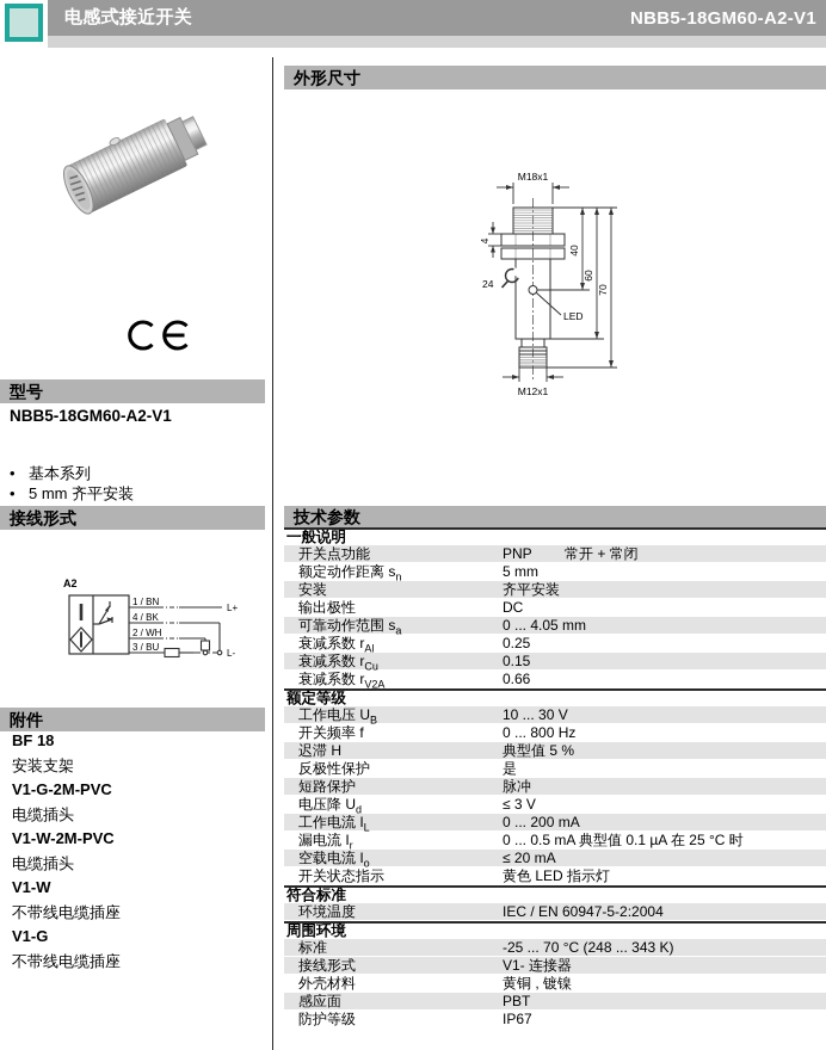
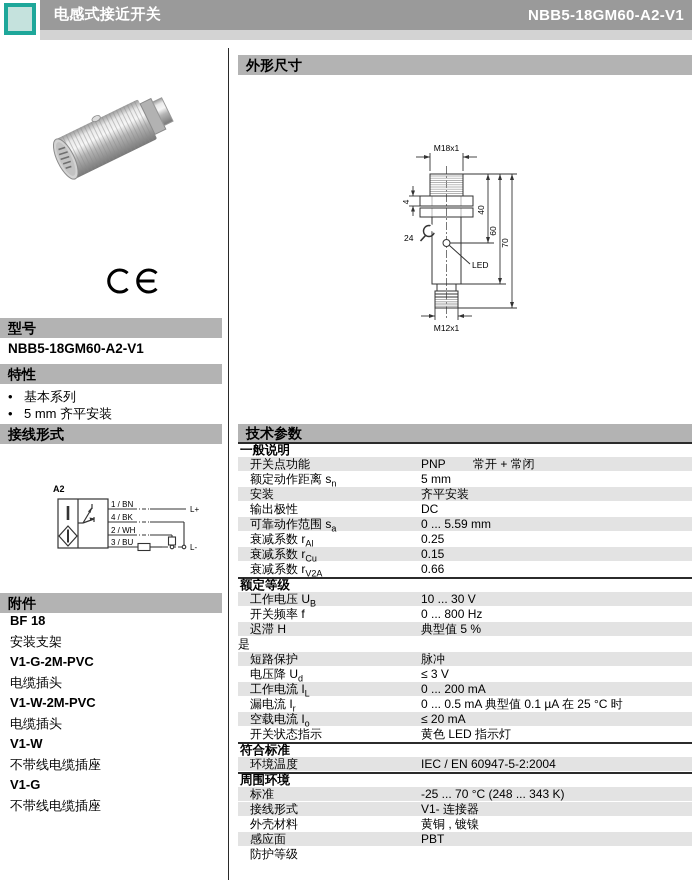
  电感式接近开关
  NBB5-18GM60-A2-V1
  型号
  NBB5-18GM60-A2-V1
+ 特性
  •
  基本系列
  •
  5 mm 齐平安装
  接线形式
  A2
  1 / BN
  4 / BK
  2 / WH
  3 / BU
  L+
  L-
  附件
  BF 18
  安装支架
  V1-G-2M-PVC
  电缆插头
  V1-W-2M-PVC
  电缆插头
  V1-W
  不带线电缆插座
  V1-G
  不带线电缆插座
  外形尺寸
  M18x1
  24
  LED
  M12x1
  技术参数
  一般说明
  开关点功能
  PNP
  常开 + 常闭
  额定动作距离 sn
  5 mm
  安装
  齐平安装
  输出极性
  DC
  可靠动作范围 sa
- 0 ... 4.05 mm
+ 0 ... 5.59 mm
  衰减系数 rAl
  0.25
  衰减系数 rCu
  0.15
  衰减系数 rV2A
  0.66
  额定等级
  工作电压 UB
  10 ... 30 V
  开关频率 f
  0 ... 800 Hz
  迟滞 H
  典型值 5 %
- 反极性保护
  是
  短路保护
  脉冲
  电压降 Ud
  ≤ 3 V
  工作电流 IL
  0 ... 200 mA
  漏电流 Ir
  0 ... 0.5 mA 典型值 0.1 µA 在 25 °C 时
  空载电流 Io
  ≤ 20 mA
  开关状态指示
  黄色 LED 指示灯
  符合标准
  环境温度
  IEC / EN 60947-5-2:2004
  周围环境
  标准
  -25 ... 70 °C (248 ... 343 K)
  接线形式
  V1- 连接器
  外壳材料
  黄铜 , 镀镍
  感应面
  PBT
  防护等级
- IP67
